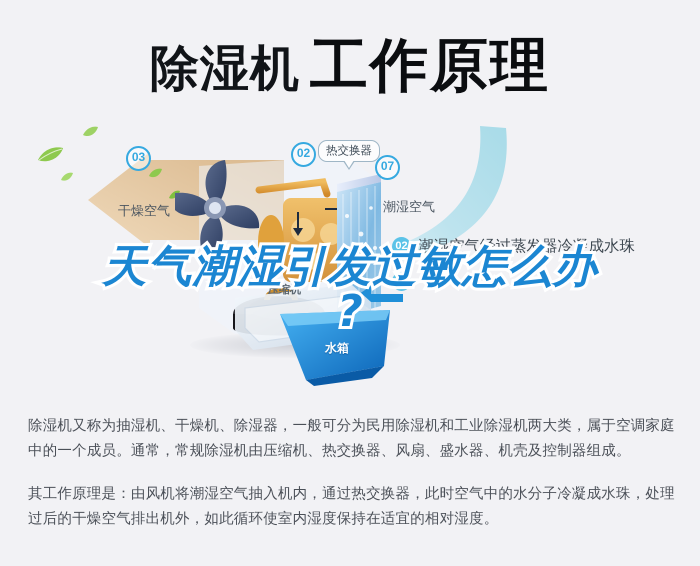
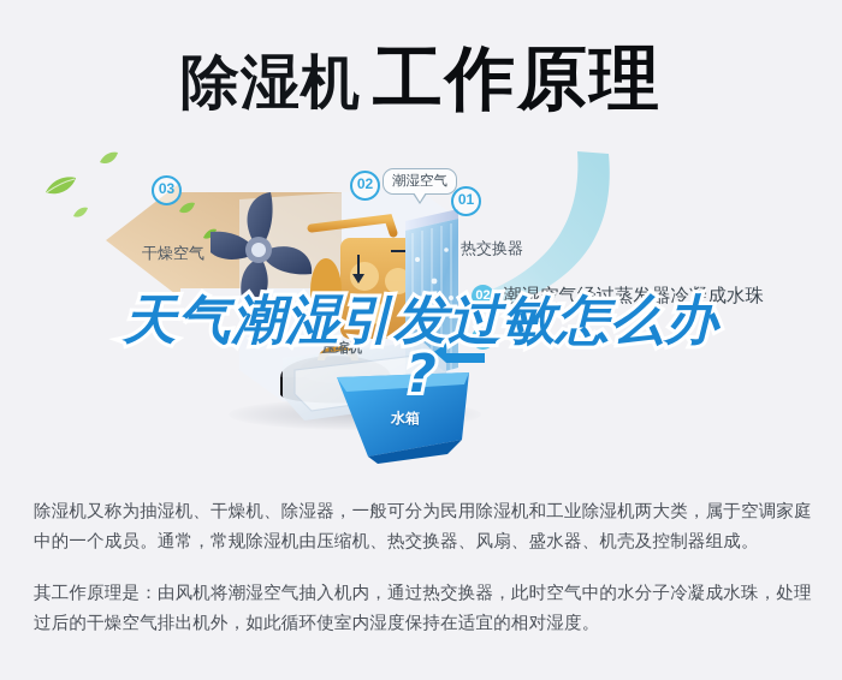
  除湿机 工作原理
  03
  干燥空气
  02
- 热交换器
+ 潮湿空气
- 07
+ 01
- 潮湿空气
+ 热交换器
  压缩机
  水箱
  02
  潮湿空气经过蒸发器冷凝成水珠
  03
  天气潮湿引发过敏怎么办
  ?
  除湿机又称为抽湿机、干燥机、除湿器，一般可分为民用除湿机和工业除湿机两大类，属于空调家庭中的一个成员。通常，常规除湿机由压缩机、热交换器、风扇、盛水器、机壳及控制器组成。
  其工作原理是：由风机将潮湿空气抽入机内，通过热交换器，此时空气中的水分子冷凝成水珠，处理过后的干燥空气排出机外，如此循环使室内湿度保持在适宜的相对湿度。
